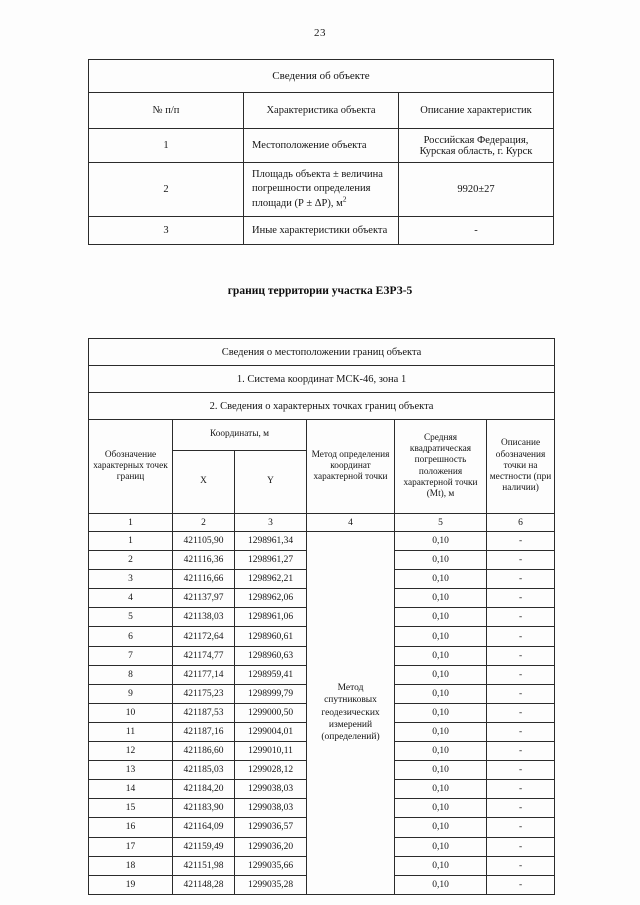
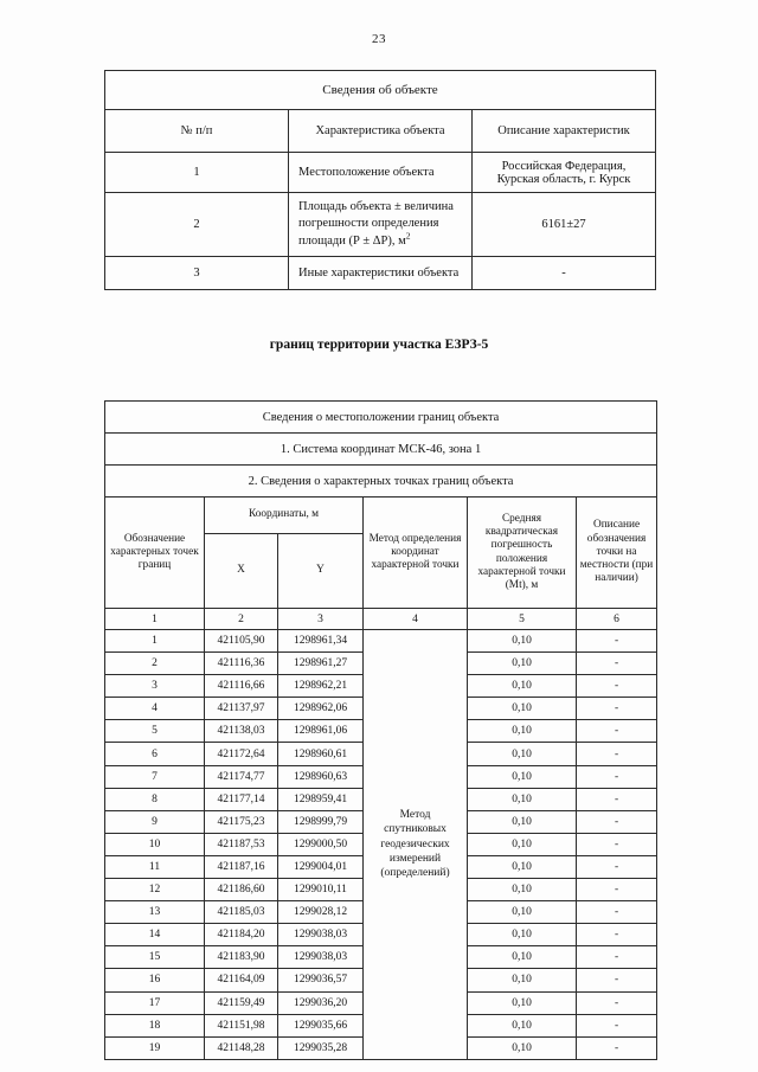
  23
  Сведения об объекте
  № п/п	Характеристика объекта	Описание характеристик
  1	Местоположение объекта	Российская Федерация, Курская область, г. Курск
- 2	Площадь объекта ± величина погрешности определения площади (Р ± ΔР), м2	9920±27
+ 2	Площадь объекта ± величина погрешности определения площади (Р ± ΔР), м2	6161±27
  3	Иные характеристики объекта	-
  границ территории участка ЕЗРЗ-5
  Сведения о местоположении границ объекта
  1. Система координат МСК-46, зона 1
  2. Сведения о характерных точках границ объекта
  Обозначение характерных точек границ	Координаты, м	Метод определения координат характерной точки	Средняя квадратическая погрешность положения характерной точки (Mt), м	Описание обозначения точки на местности (при наличии)
  X	Y
  1	2	3	4	5	6
  1	421105,90	1298961,34	Метод спутниковых геодезических измерений (определений)	0,10	-
  2	421116,36	1298961,27	0,10	-
  3	421116,66	1298962,21	0,10	-
  4	421137,97	1298962,06	0,10	-
  5	421138,03	1298961,06	0,10	-
  6	421172,64	1298960,61	0,10	-
  7	421174,77	1298960,63	0,10	-
  8	421177,14	1298959,41	0,10	-
  9	421175,23	1298999,79	0,10	-
  10	421187,53	1299000,50	0,10	-
  11	421187,16	1299004,01	0,10	-
  12	421186,60	1299010,11	0,10	-
  13	421185,03	1299028,12	0,10	-
  14	421184,20	1299038,03	0,10	-
  15	421183,90	1299038,03	0,10	-
  16	421164,09	1299036,57	0,10	-
  17	421159,49	1299036,20	0,10	-
  18	421151,98	1299035,66	0,10	-
  19	421148,28	1299035,28	0,10	-
